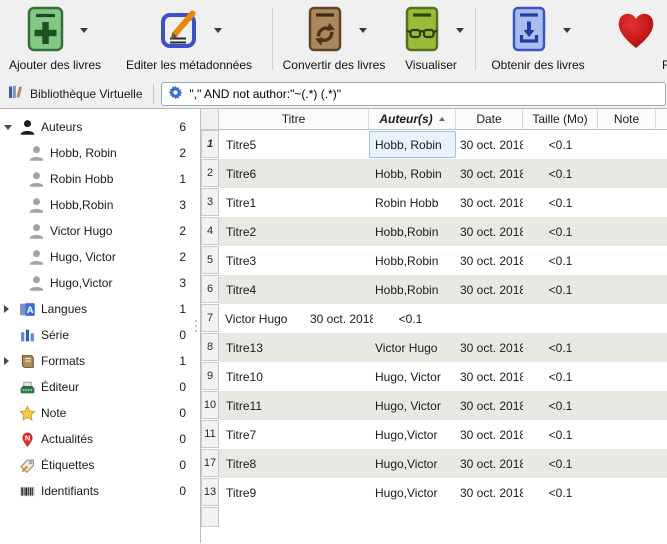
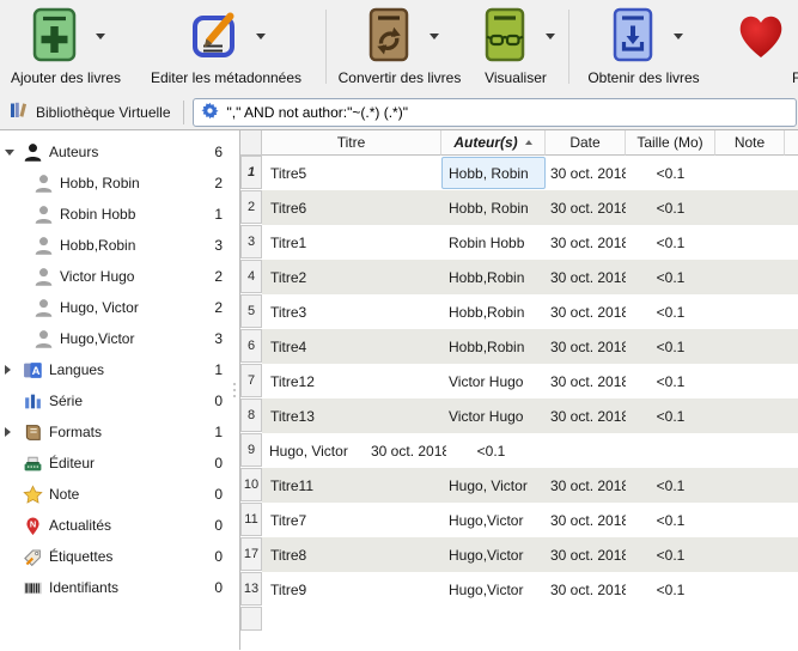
  Ajouter des livres
  Editer les métadonnées
  Convertir des livres
  Visualiser
  Obtenir des livres
  F
  Bibliothèque Virtuelle
  "," AND not author:"~(.*) (.*)"
  Auteurs
  6
  Hobb, Robin
  2
  Robin Hobb
  1
  Hobb,Robin
  3
  Victor Hugo
  2
  Hugo, Victor
  2
  Hugo,Victor
  3
  A
  Langues
  1
  Série
  0
  Formats
  1
  Éditeur
  0
  Note
  0
  N
  Actualités
  0
  Étiquettes
  0
  Identifiants
  0
  Titre
  Auteur(s)
  Date
  Taille (Mo)
  Note
  1
  Titre5
  Hobb, Robin
  30 oct. 2018
  <0.1
  2
  Titre6
  Hobb, Robin
  30 oct. 2018
  <0.1
  3
  Titre1
  Robin Hobb
  30 oct. 2018
  <0.1
  4
  Titre2
  Hobb,Robin
  30 oct. 2018
  <0.1
  5
  Titre3
  Hobb,Robin
  30 oct. 2018
  <0.1
  6
  Titre4
  Hobb,Robin
  30 oct. 2018
  <0.1
  7
+ Titre12
  Victor Hugo
  30 oct. 2018
  <0.1
  8
  Titre13
  Victor Hugo
  30 oct. 2018
  <0.1
  9
- Titre10
  Hugo, Victor
  30 oct. 2018
  <0.1
  10
  Titre11
  Hugo, Victor
  30 oct. 2018
  <0.1
  11
  Titre7
  Hugo,Victor
  30 oct. 2018
  <0.1
  17
  Titre8
  Hugo,Victor
  30 oct. 2018
  <0.1
  13
  Titre9
  Hugo,Victor
  30 oct. 2018
  <0.1
